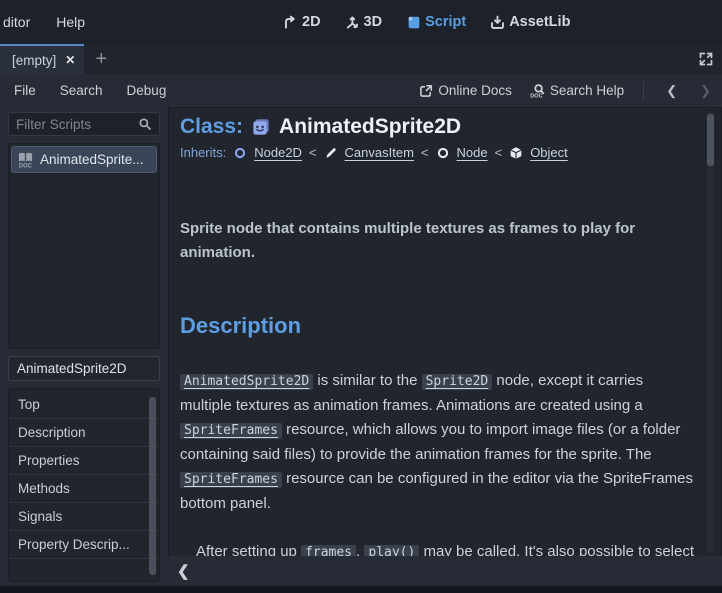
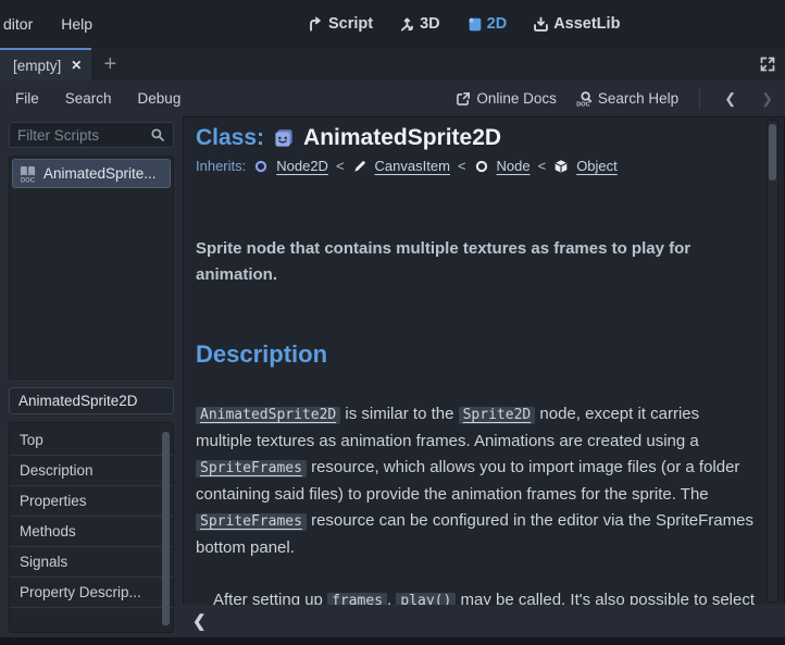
  ditor
  Help
- 2D
+ Script
  3D
- Script
+ 2D
  AssetLib
  [empty]
  ✕
  +
  File
  Search
  Debug
  Online Docs
  Search Help
  ❮
  ❯
  Filter Scripts
  AnimatedSprite...
  AnimatedSprite2D
  Top
  Description
  Properties
  Methods
  Signals
  Property Descrip...
  Class:
  AnimatedSprite2D
  Inherits:
  Node2D
  <
  CanvasItem
  <
  Node
  <
  Object
  Sprite node that contains multiple textures as frames to play for animation.
  Description
  AnimatedSprite2D is similar to the Sprite2D node, except it carries multiple textures as animation frames. Animations are created using a SpriteFrames resource, which allows you to import image files (or a folder containing said files) to provide the animation frames for the sprite. The SpriteFrames resource can be configured in the editor via the SpriteFrames bottom panel.
  After setting up frames , play() may be called. It's also possible to select
  ❮
